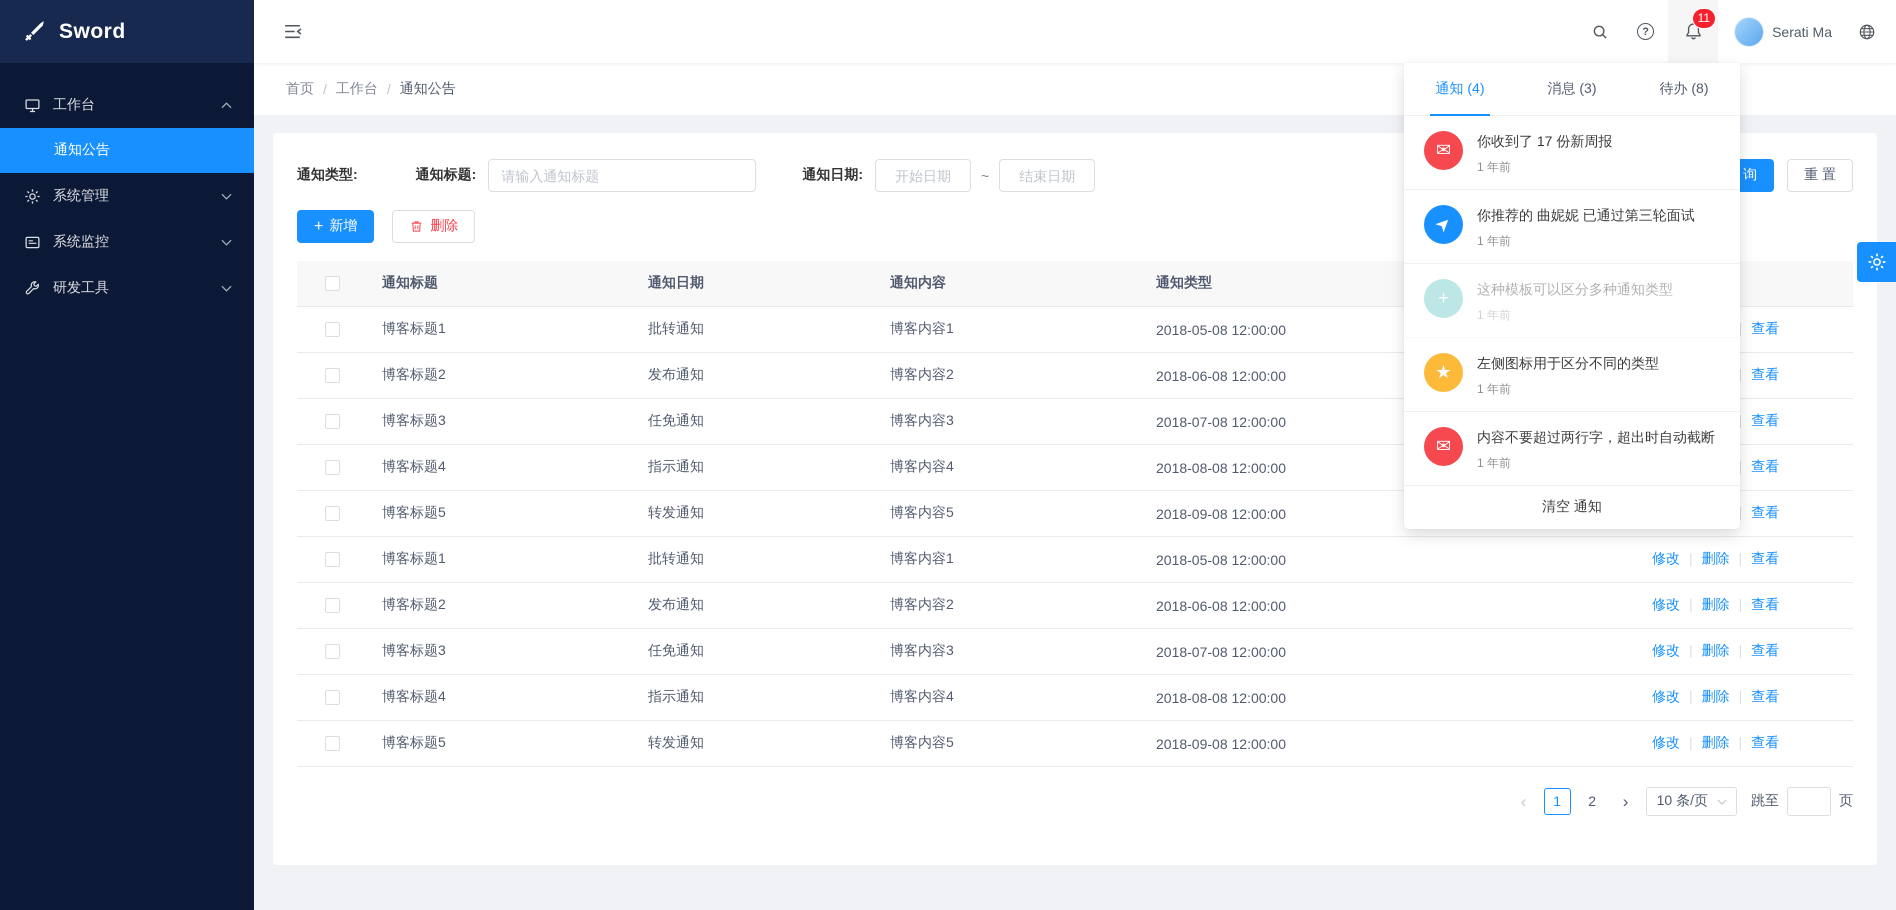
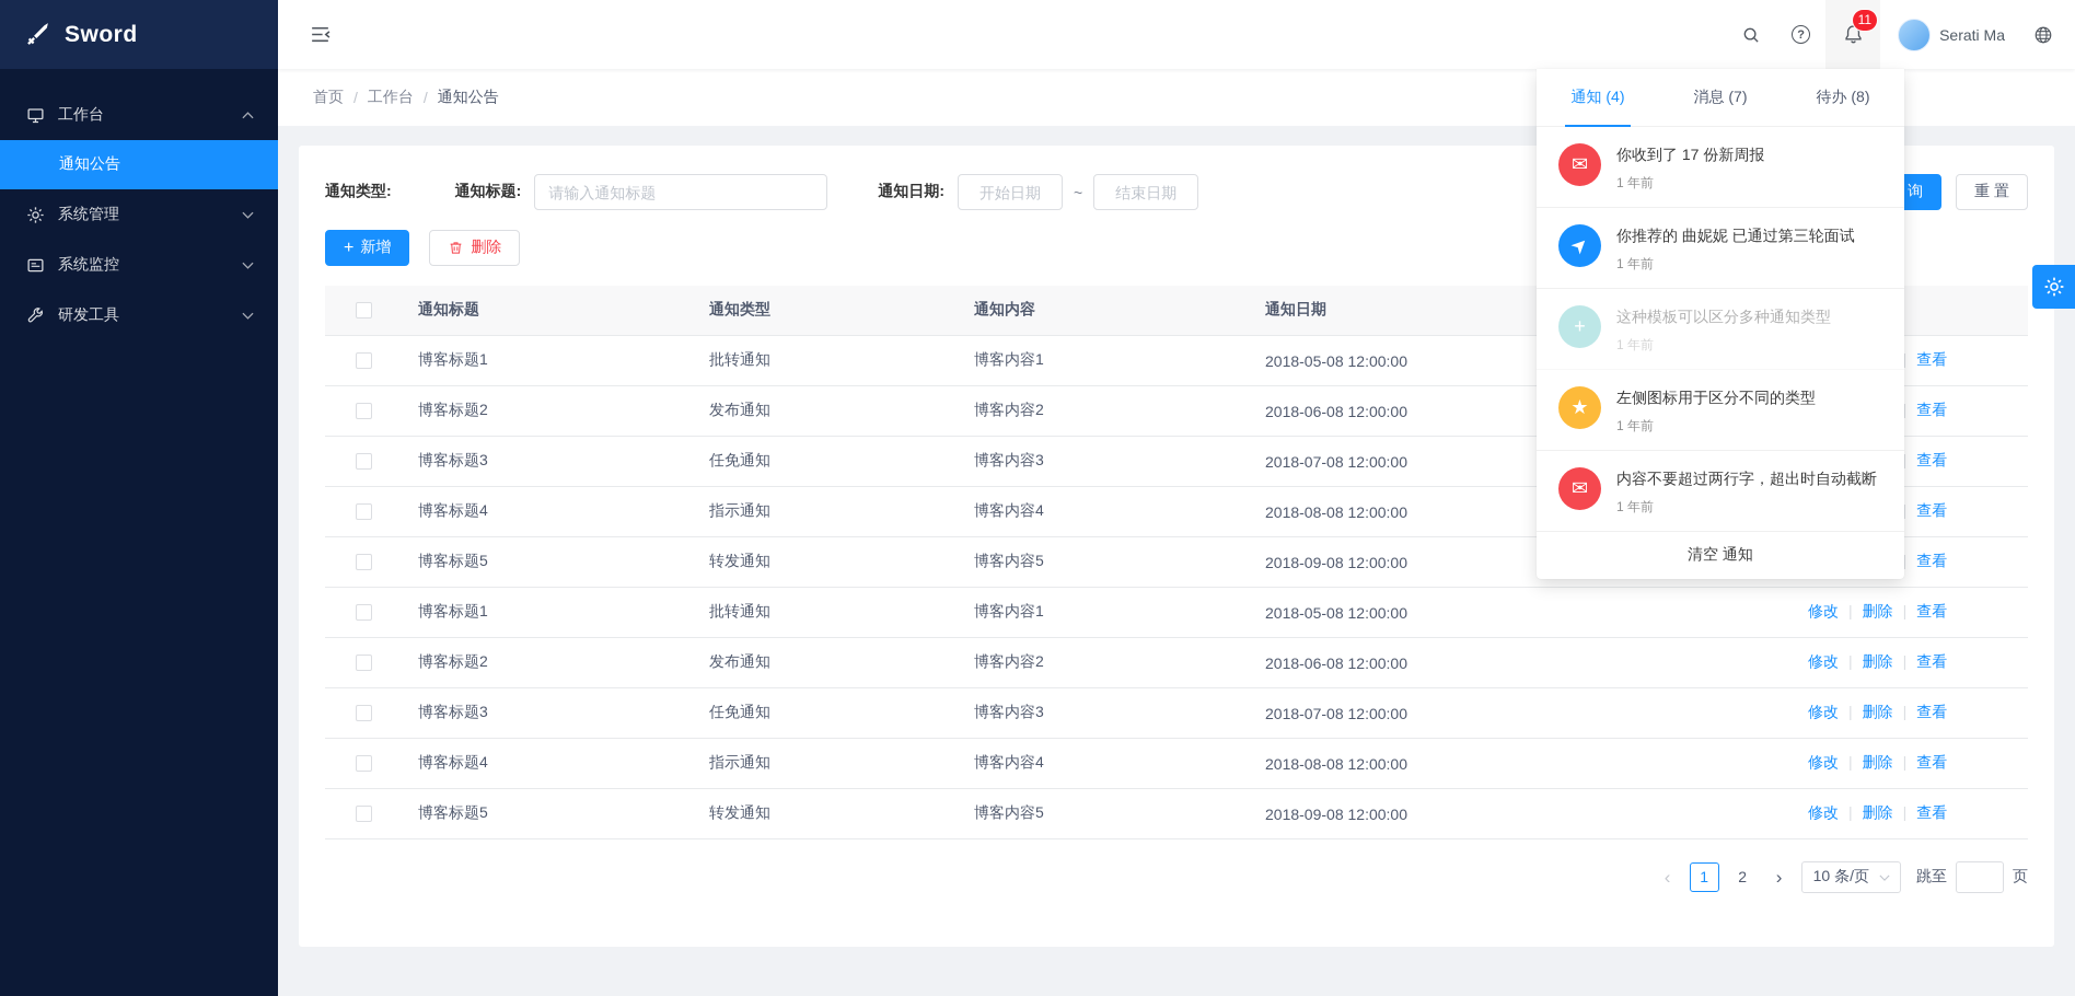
  Sword
  工作台
  通知公告
  系统管理
  系统监控
  研发工具
  ?
  11
  Serati Ma
  首页
  /
  工作台
  /
  通知公告
  通知类型:
  通知标题:
  请输入通知标题
  通知日期:
  开始日期
  ~
  结束日期
  重 置
  +
  新增
  删除
  通知标题
- 通知日期
+ 通知类型
  通知内容
- 通知类型
+ 通知日期
  博客标题1
  批转通知
  博客内容1
  2018-05-08 12:00:00
  博客标题2
  发布通知
  博客内容2
  2018-06-08 12:00:00
  博客标题3
  任免通知
  博客内容3
  2018-07-08 12:00:00
  博客标题4
  指示通知
  博客内容4
  2018-08-08 12:00:00
  博客标题5
  转发通知
  博客内容5
  2018-09-08 12:00:00
  博客标题1
  批转通知
  博客内容1
  2018-05-08 12:00:00
  修改 | 删除 | 查看
  博客标题2
  发布通知
  博客内容2
  2018-06-08 12:00:00
  修改 | 删除 | 查看
  博客标题3
  任免通知
  博客内容3
  2018-07-08 12:00:00
  修改 | 删除 | 查看
  博客标题4
  指示通知
  博客内容4
  2018-08-08 12:00:00
  修改 | 删除 | 查看
  博客标题5
  转发通知
  博客内容5
  2018-09-08 12:00:00
  修改 | 删除 | 查看
  ‹
  1
  2
  ›
  10 条/页
  跳至
  页
  通知 (4)
- 消息 (3)
+ 消息 (7)
  待办 (8)
  ✉
  你收到了 17 份新周报
  1 年前
  你推荐的 曲妮妮 已通过第三轮面试
  1 年前
  +
  这种模板可以区分多种通知类型
  1 年前
  ★
  左侧图标用于区分不同的类型
  1 年前
  ✉
  内容不要超过两行字，超出时自动截断
  1 年前
  清空 通知
